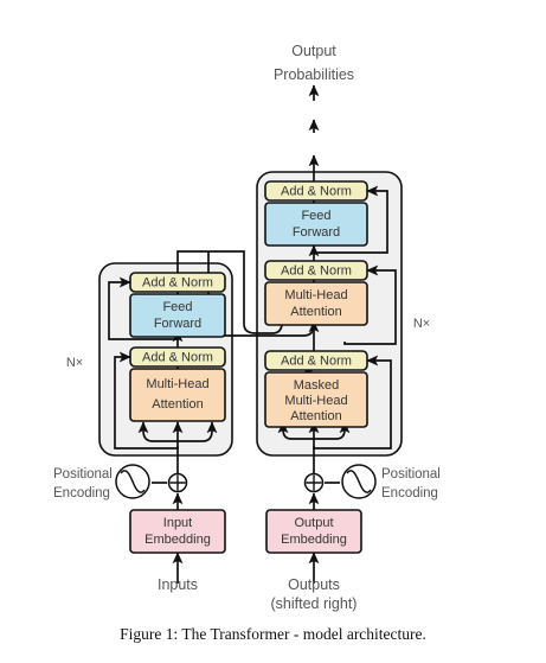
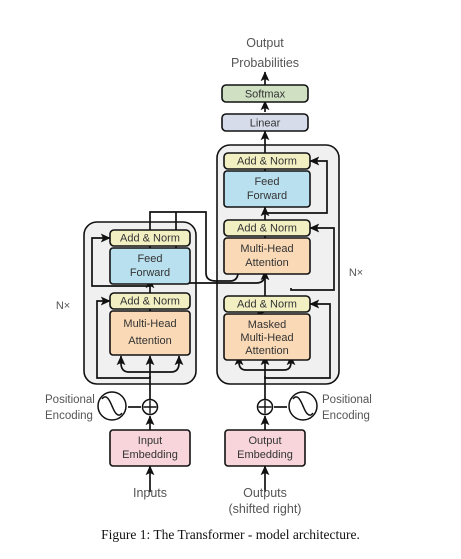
+ Softmax
+ Linear
  Add & Norm
  Feed
  Forward
  Add & Norm
  Multi-Head
  Attention
  Add & Norm
  Masked
  Multi-Head
  Attention
  Add & Norm
  Feed
  Forward
  Add & Norm
  Multi-Head
  Attention
  Input
  Embedding
  Output
  Embedding
  Output
  Probabilities
  N×
  N×
  Positional
  Encoding
  Positional
  Encoding
  Inputs
  Outputs
  (shifted right)
  Figure 1: The Transformer - model architecture.
